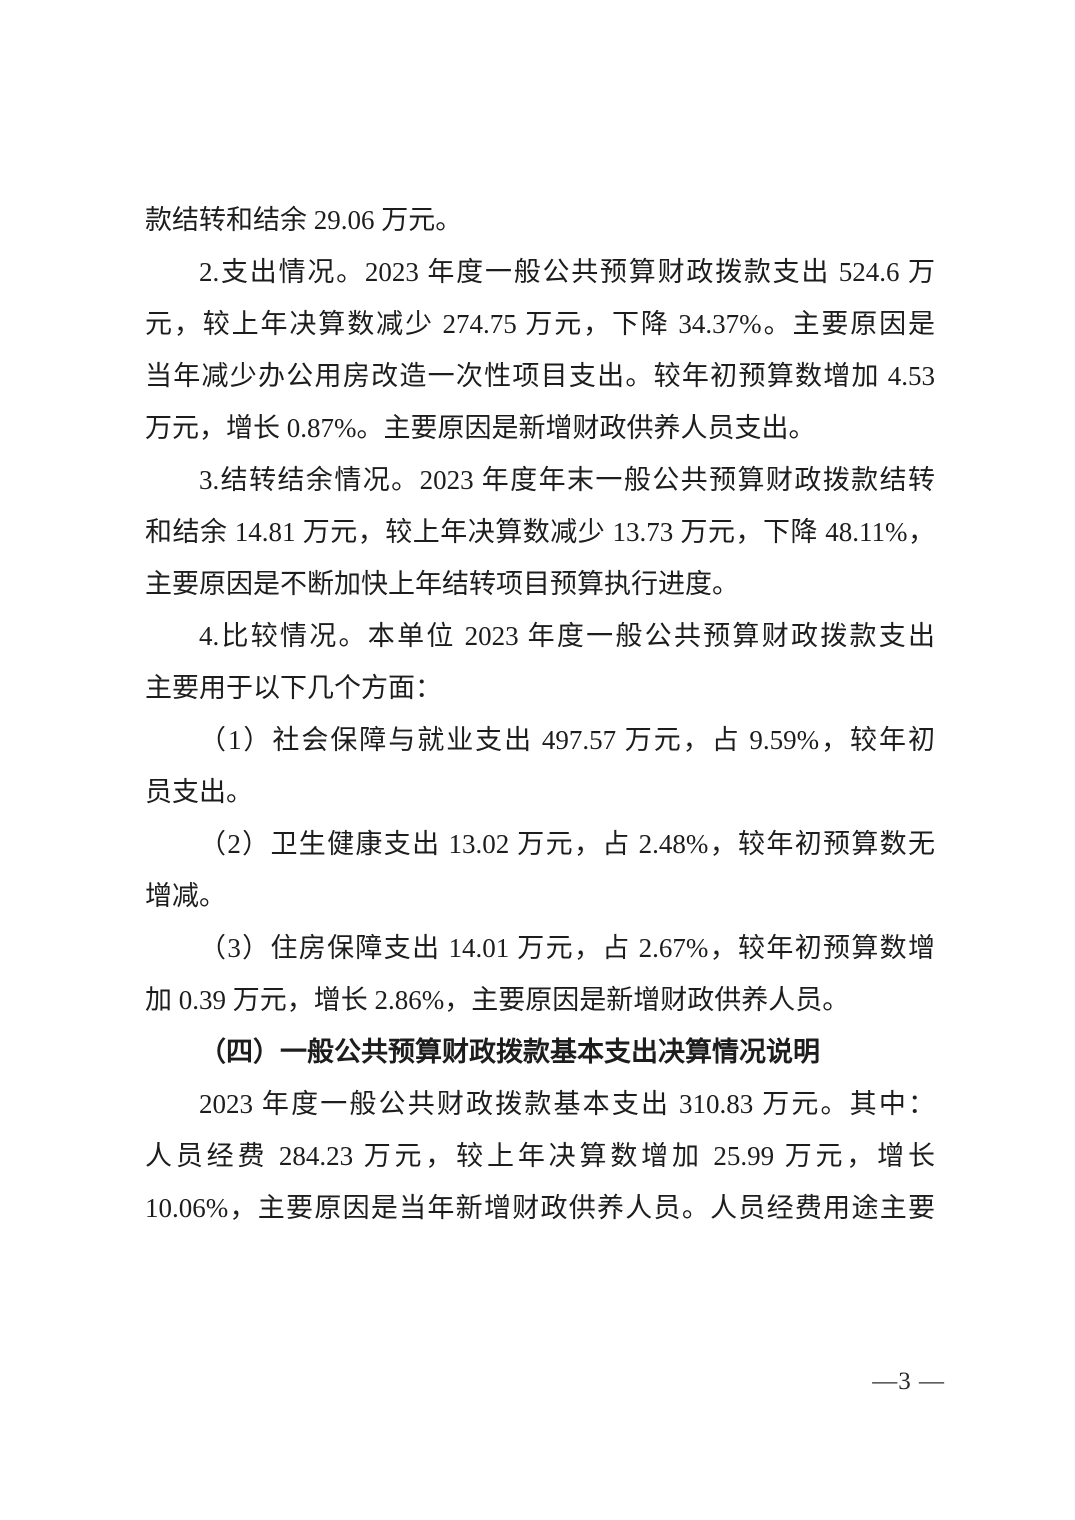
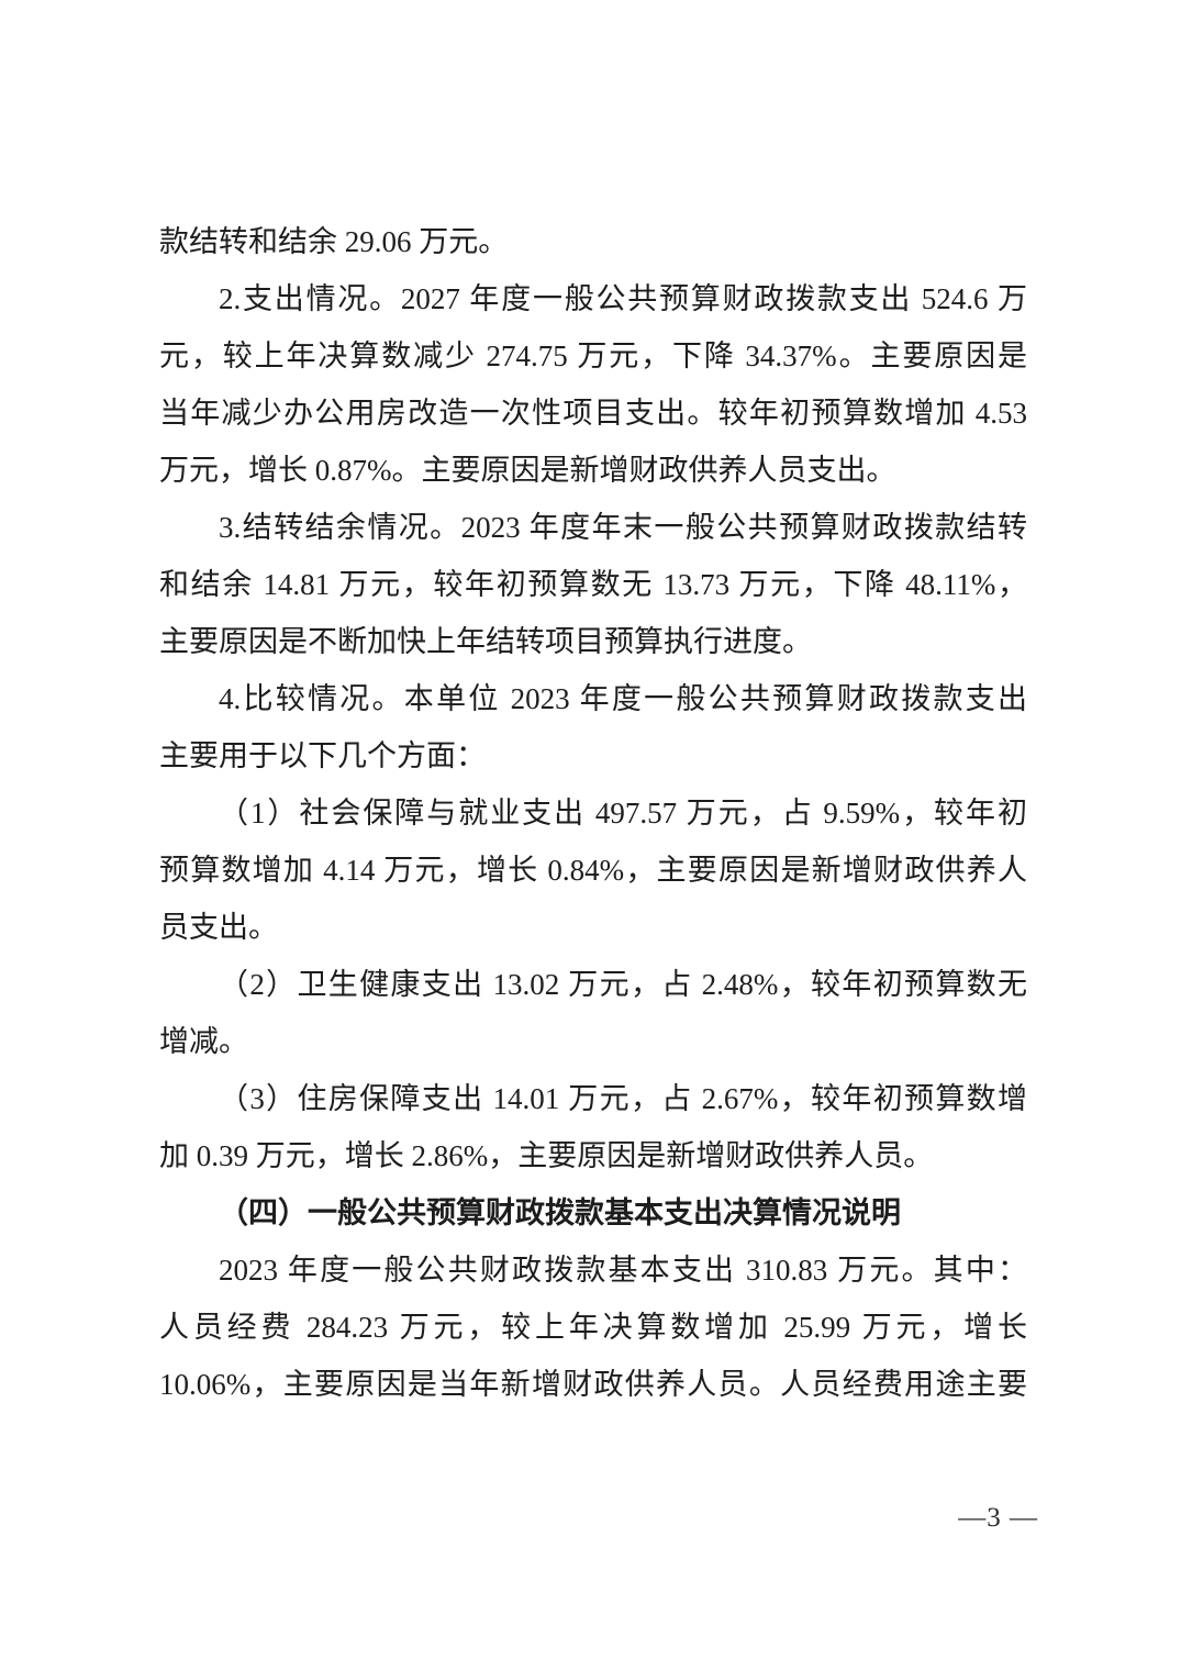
  款结转和结余 29.06 万元。
- 2.支出情况。2023 年度一般公共预算财政拨款支出 524.6 万
+ 2.支出情况。2027 年度一般公共预算财政拨款支出 524.6 万
  元，较上年决算数减少 274.75 万元，下降 34.37%。主要原因是
  当年减少办公用房改造一次性项目支出。较年初预算数增加 4.53
  万元，增长 0.87%。主要原因是新增财政供养人员支出。
  3.结转结余情况。2023 年度年末一般公共预算财政拨款结转
- 和结余 14.81 万元，较上年决算数减少 13.73 万元，下降 48.11%，
+ 和结余 14.81 万元，较年初预算数无 13.73 万元，下降 48.11%，
  主要原因是不断加快上年结转项目预算执行进度。
  4.比较情况。本单位 2023 年度一般公共预算财政拨款支出
  主要用于以下几个方面：
  （1）社会保障与就业支出 497.57 万元，占 9.59%，较年初
+ 预算数增加 4.14 万元，增长 0.84%，主要原因是新增财政供养人
  员支出。
  （2）卫生健康支出 13.02 万元，占 2.48%，较年初预算数无
  增减。
  （3）住房保障支出 14.01 万元，占 2.67%，较年初预算数增
  加 0.39 万元，增长 2.86%，主要原因是新增财政供养人员。
  （四）一般公共预算财政拨款基本支出决算情况说明
  2023 年度一般公共财政拨款基本支出 310.83 万元。其中：
  人员经费 284.23 万元，较上年决算数增加 25.99 万元，增长
  10.06%，主要原因是当年新增财政供养人员。人员经费用途主要
  —3 —
